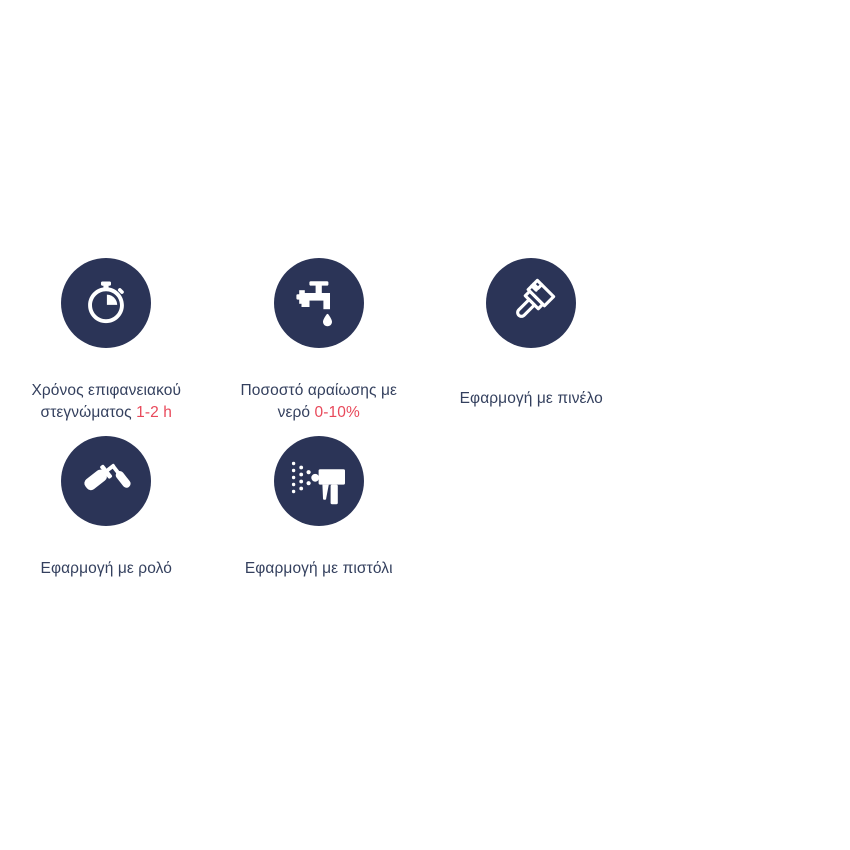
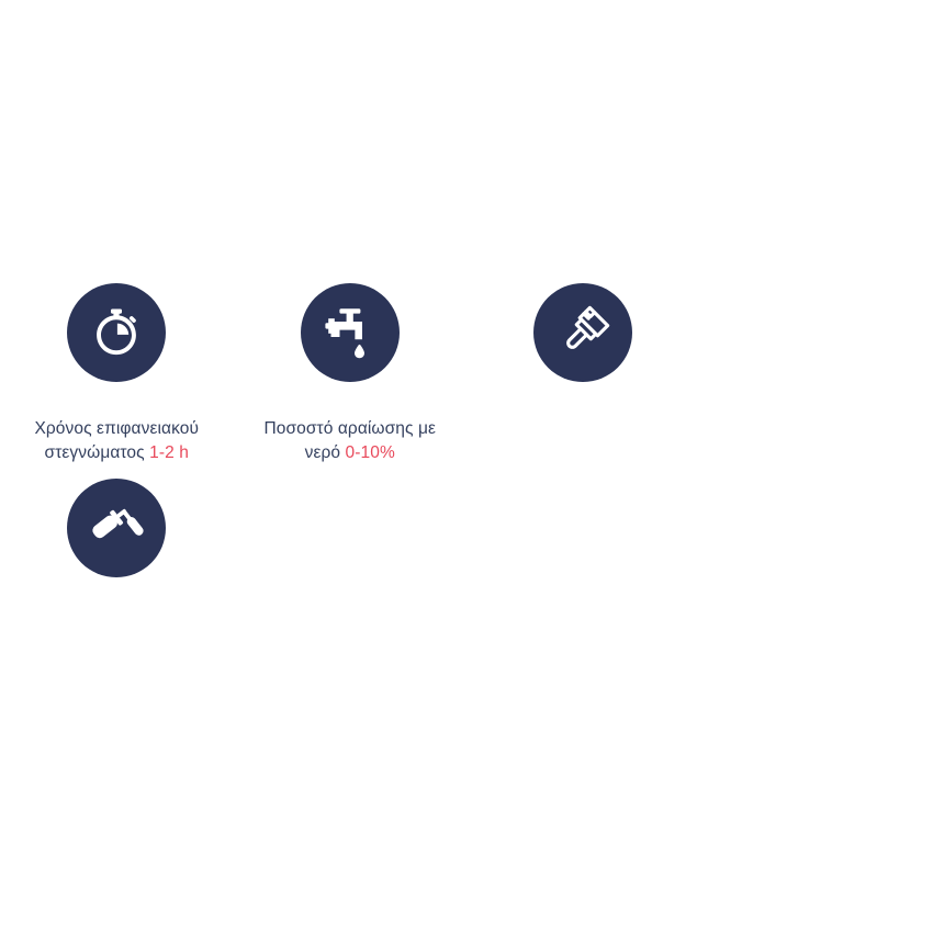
  Χρόνος επιφανειακού
  στεγνώματος 1-2 h
  Ποσοστό αραίωσης με
  νερό 0-10%
- Εφαρμογή με πινέλο
- Εφαρμογή με ρολό
- Εφαρμογή με πιστόλι
